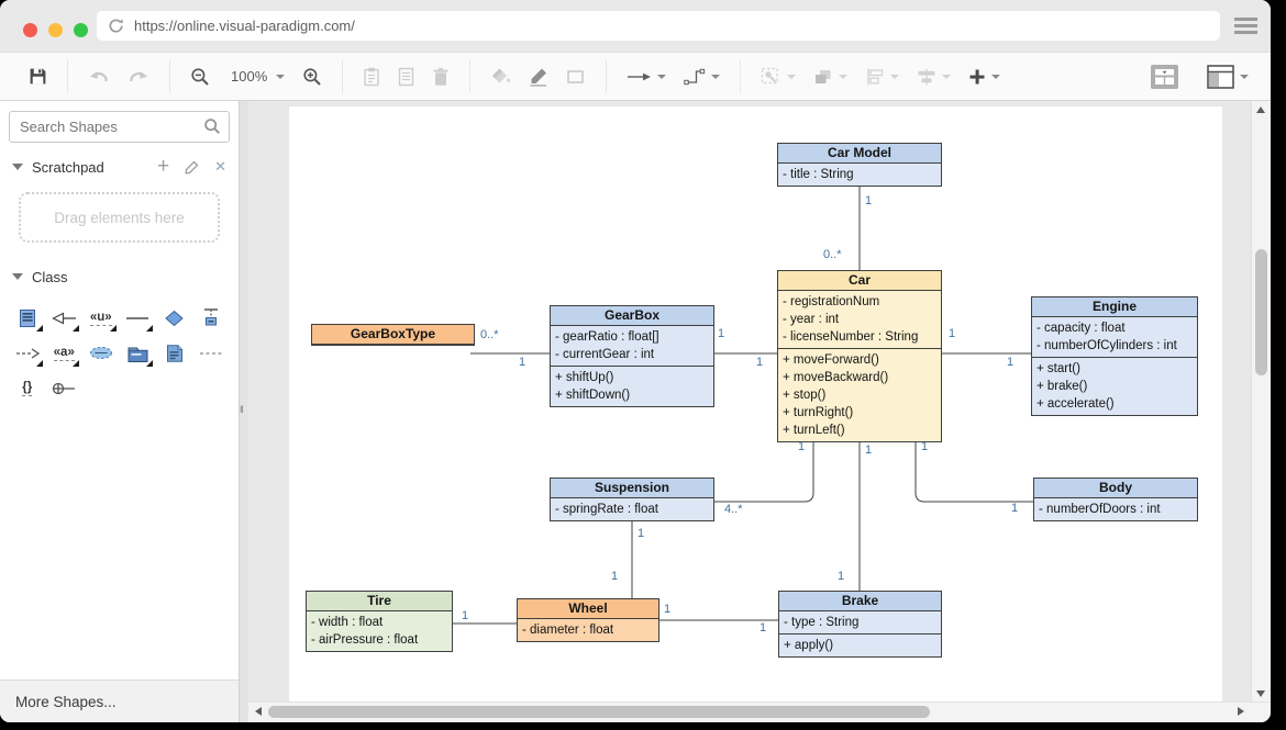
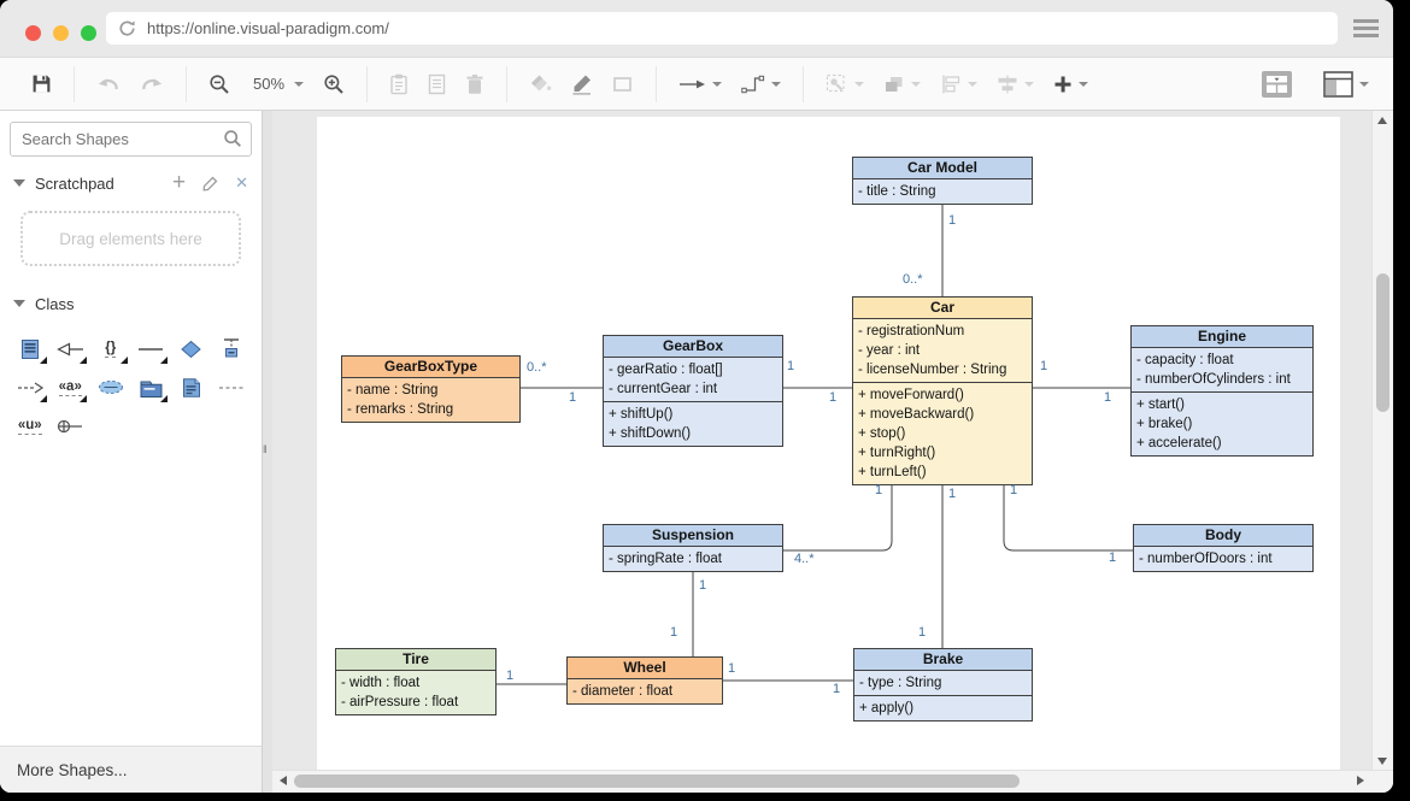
  https://online.visual-paradigm.com/
- 100%
+ 50%
  Search Shapes
  Scratchpad
  +
  ✕
  Drag elements here
  Class
- «u»
+ {}
  «a»
- {}
+ «u»
  More Shapes...
  Car Model
  - title : String
  Car
  - registrationNum
  - year : int
  - licenseNumber : String
  + moveForward()
  + moveBackward()
  + stop()
  + turnRight()
  + turnLeft()
  GearBox
  - gearRatio : float[]
  - currentGear : int
  + shiftUp()
  + shiftDown()
  GearBoxType
+ - name : String
+ - remarks : String
  Engine
  - capacity : float
  - numberOfCylinders : int
  + start()
  + brake()
  + accelerate()
  Suspension
  - springRate : float
  Body
  - numberOfDoors : int
  Tire
  - width : float
  - airPressure : float
  Wheel
  - diameter : float
  Brake
  - type : String
  + apply()
  1
  0..*
  0..*
  1
  1
  1
  1
  1
  1
  4..*
  1
  1
  1
  1
  1
  1
  1
  1
  1
